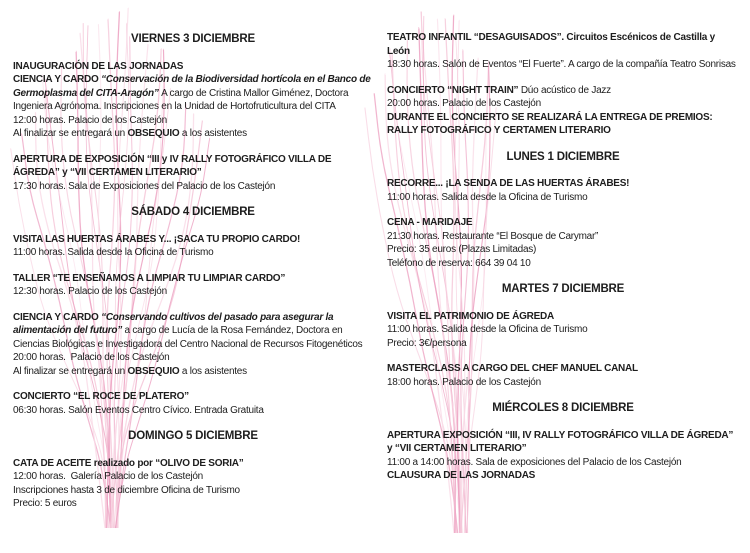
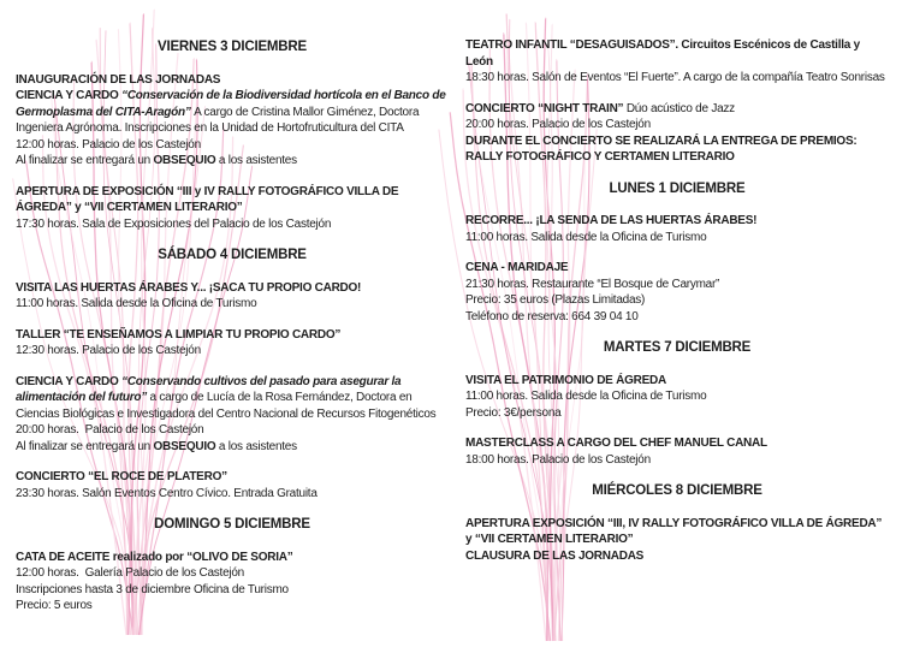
  VIERNES 3 DICIEMBRE
  INAUGURACIÓN DE LAS JORNADAS
  CIENCIA Y CARDO “Conservación de la Biodiversidad hortícola en el Banco de Germoplasma del CITA-Aragón” A cargo de Cristina Mallor Giménez, Doctora Ingeniera Agrónoma. Inscripciones en la Unidad de Hortofruticultura del CITA
  12:00 horas. Palacio de los Castejón
  Al finalizar se entregará un OBSEQUIO a los asistentes
  APERTURA DE EXPOSICIÓN “III y IV RALLY FOTOGRÁFICO VILLA DE ÁGREDA” y “VII CERTAMEN LITERARIO”
  17:30 horas. Sala de Exposiciones del Palacio de los Castejón
  SÁBADO 4 DICIEMBRE
  VISITA LAS HUERTAS ÁRABES Y... ¡SACA TU PROPIO CARDO!
  11:00 horas. Salida desde la Oficina de Turismo
- TALLER “TE ENSEÑAMOS A LIMPIAR TU LIMPIAR CARDO”
+ TALLER “TE ENSEÑAMOS A LIMPIAR TU PROPIO CARDO”
  12:30 horas. Palacio de los Castejón
  CIENCIA Y CARDO “Conservando cultivos del pasado para asegurar la alimentación del futuro” a cargo de Lucía de la Rosa Fernández, Doctora en Ciencias Biológicas e Investigadora del Centro Nacional de Recursos Fitogenéticos
  20:00 horas. Palacio de los Castejón
  Al finalizar se entregará un OBSEQUIO a los asistentes
  CONCIERTO “EL ROCE DE PLATERO”
- 06:30 horas. Salón Eventos Centro Cívico. Entrada Gratuita
+ 23:30 horas. Salón Eventos Centro Cívico. Entrada Gratuita
  DOMINGO 5 DICIEMBRE
  CATA DE ACEITE realizado por “OLIVO DE SORIA”
  12:00 horas. Galería Palacio de los Castejón
  Inscripciones hasta 3 de diciembre Oficina de Turismo
  Precio: 5 euros
  TEATRO INFANTIL “DESAGUISADOS”. Circuitos Escénicos de Castilla y León
  18:30 horas. Salón de Eventos “El Fuerte”. A cargo de la compañía Teatro Sonrisas
  CONCIERTO “NIGHT TRAIN” Dúo acústico de Jazz
  20:00 horas. Palacio de los Castejón
  DURANTE EL CONCIERTO SE REALIZARÁ LA ENTREGA DE PREMIOS:
  RALLY FOTOGRÁFICO Y CERTAMEN LITERARIO
  LUNES 1 DICIEMBRE
  RECORRE... ¡LA SENDA DE LAS HUERTAS ÁRABES!
  11:00 horas. Salida desde la Oficina de Turismo
  CENA - MARIDAJE
  21:30 horas. Restaurante “El Bosque de Carymar”
  Precio: 35 euros (Plazas Limitadas)
  Teléfono de reserva: 664 39 04 10
  MARTES 7 DICIEMBRE
  VISITA EL PATRIMONIO DE ÁGREDA
  11:00 horas. Salida desde la Oficina de Turismo
  Precio: 3€/persona
  MASTERCLASS A CARGO DEL CHEF MANUEL CANAL
  18:00 horas. Palacio de los Castejón
  MIÉRCOLES 8 DICIEMBRE
  APERTURA EXPOSICIÓN “III, IV RALLY FOTOGRÁFICO VILLA DE ÁGREDA” y “VII CERTAMEN LITERARIO”
- 11:00 a 14:00 horas. Sala de exposiciones del Palacio de los Castejón
  CLAUSURA DE LAS JORNADAS
